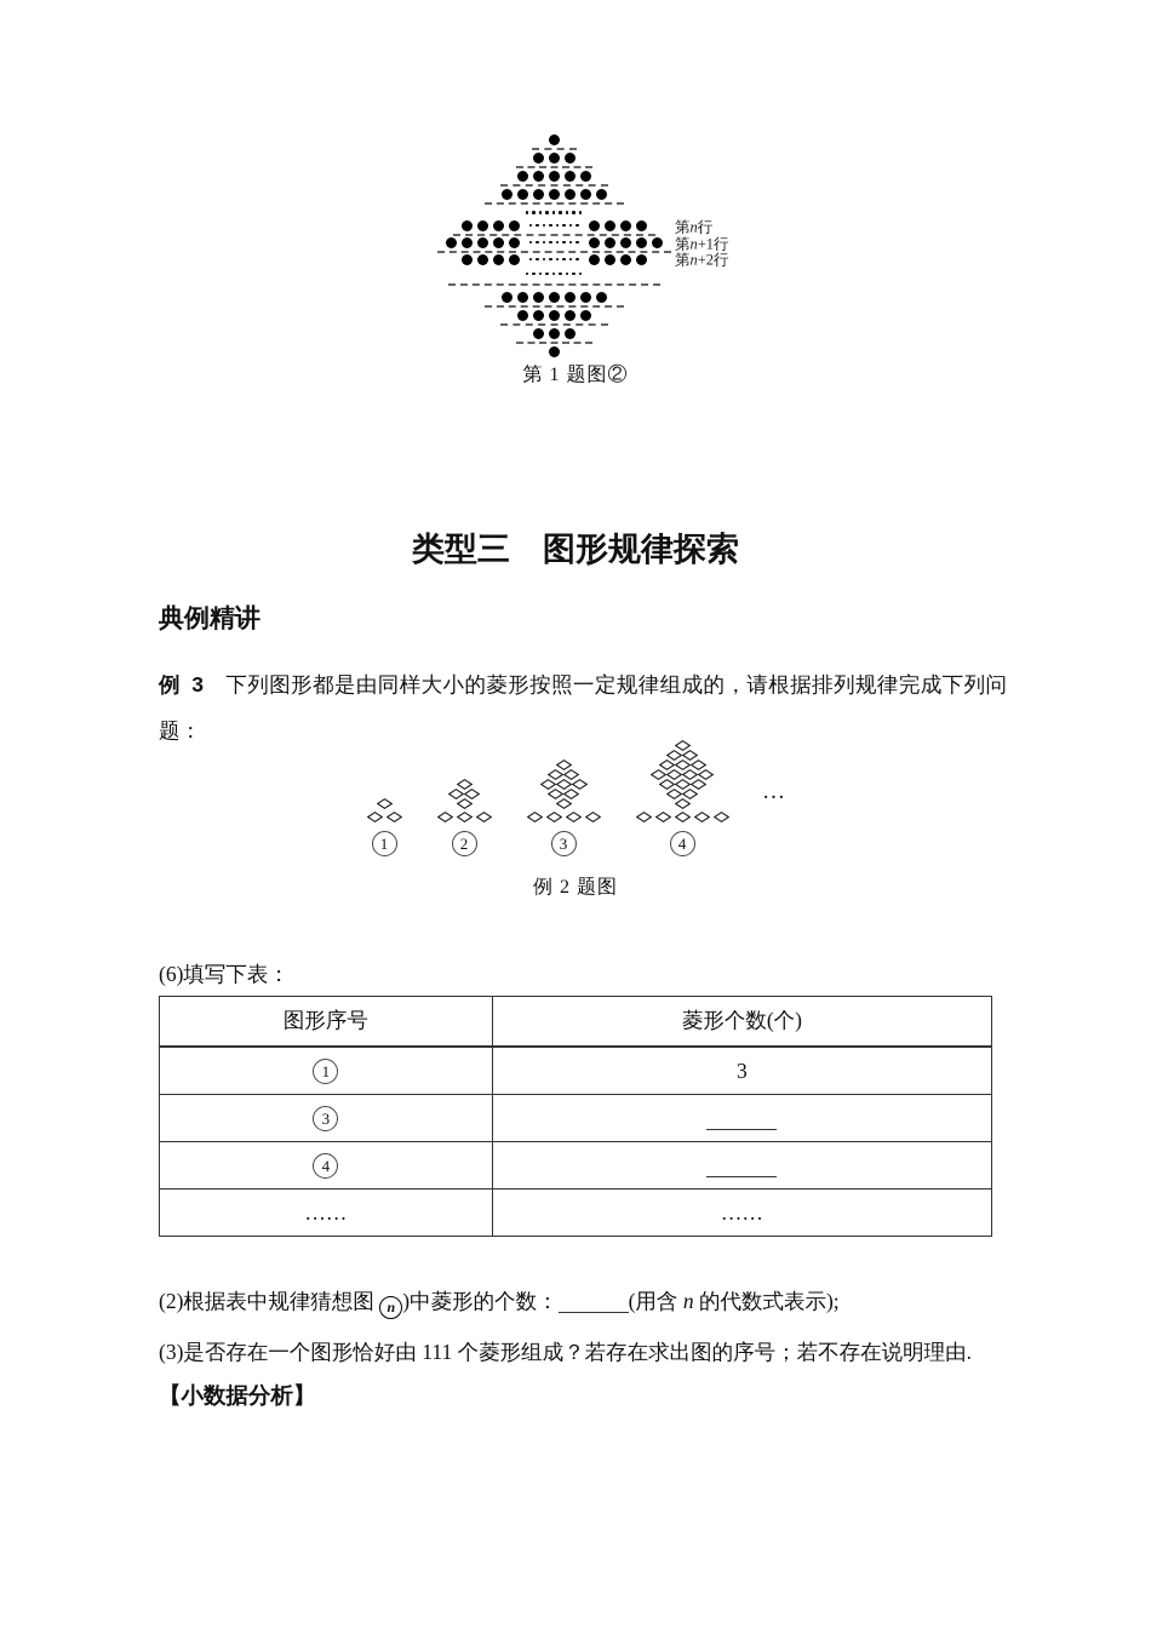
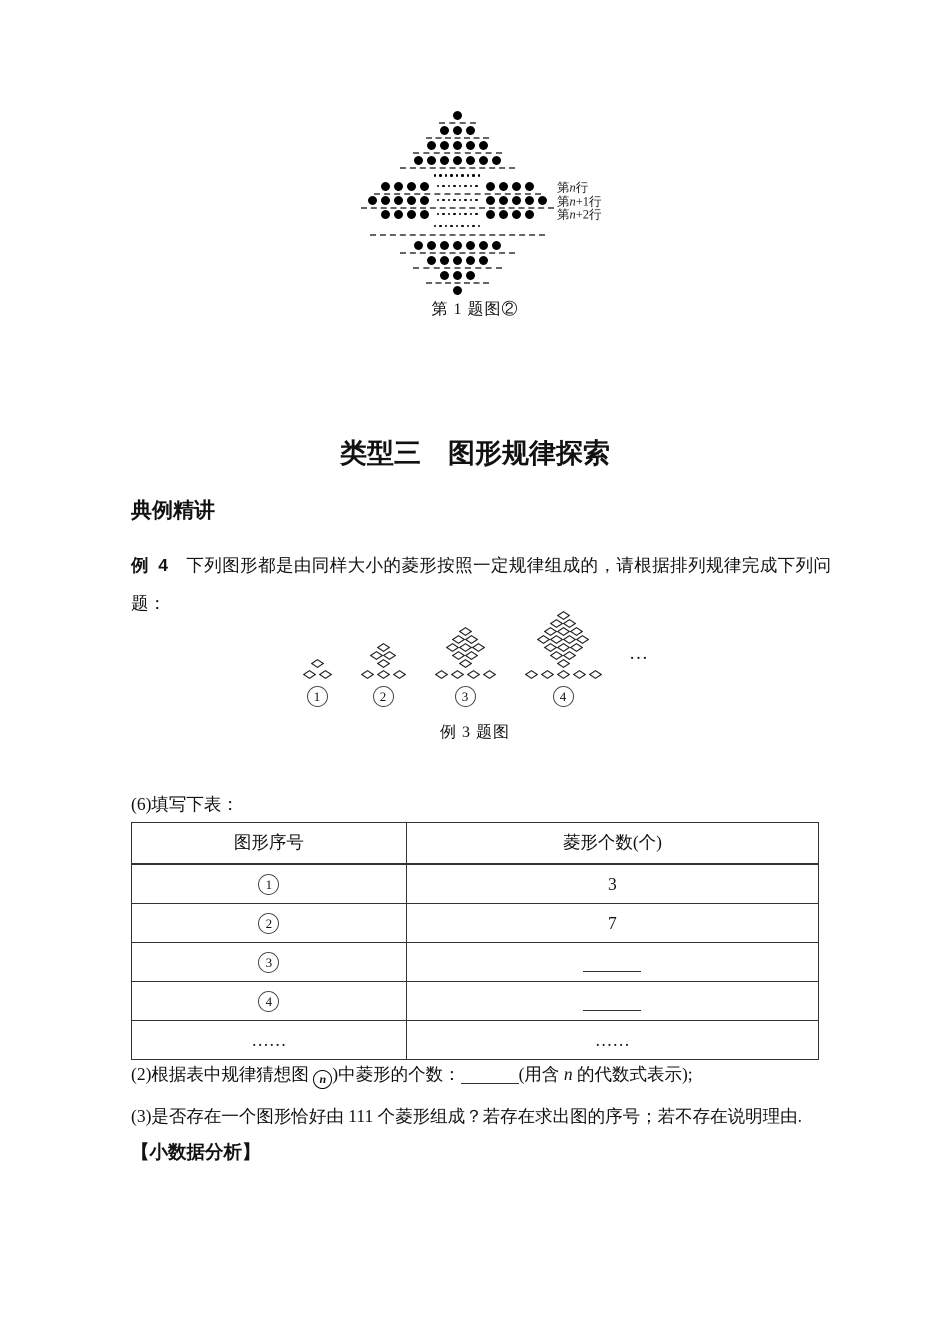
  第n行
  第n+1行
  第n+2行
  第 1 题图②
  类型三 图形规律探索
  典例精讲
- 例 3 下列图形都是由同样大小的菱形按照一定规律组成的，请根据排列规律完成下列问题：
+ 例 4 下列图形都是由同样大小的菱形按照一定规律组成的，请根据排列规律完成下列问题：
  1
  2
  3
  4
  …
- 例 2 题图
+ 例 3 题图
  (6)填写下表：
  图形序号	菱形个数(个)
  1	3
+ 2	7
  3
  4
  ……	……
  (2)根据表中规律猜想图 n )中菱形的个数： (用含 n 的代数式表示);
  (3)是否存在一个图形恰好由 111 个菱形组成？若存在求出图的序号；若不存在说明理由.
  【小数据分析】
